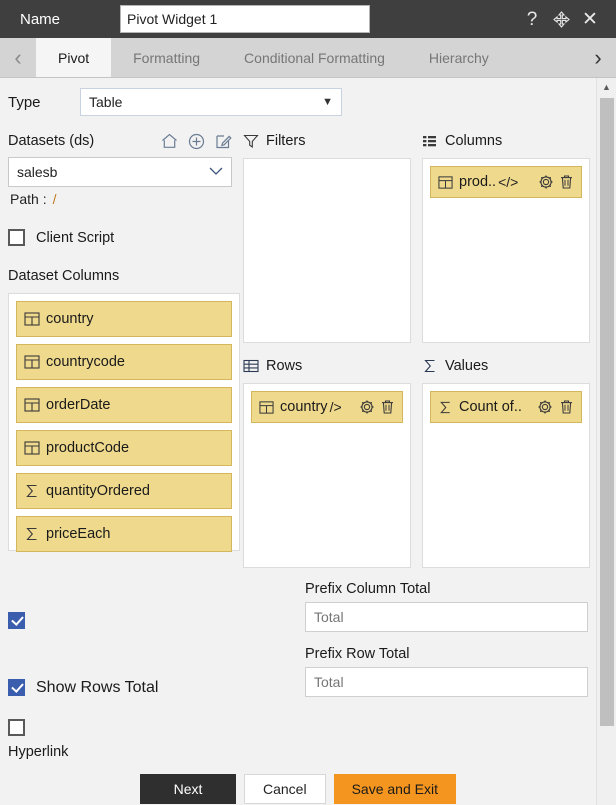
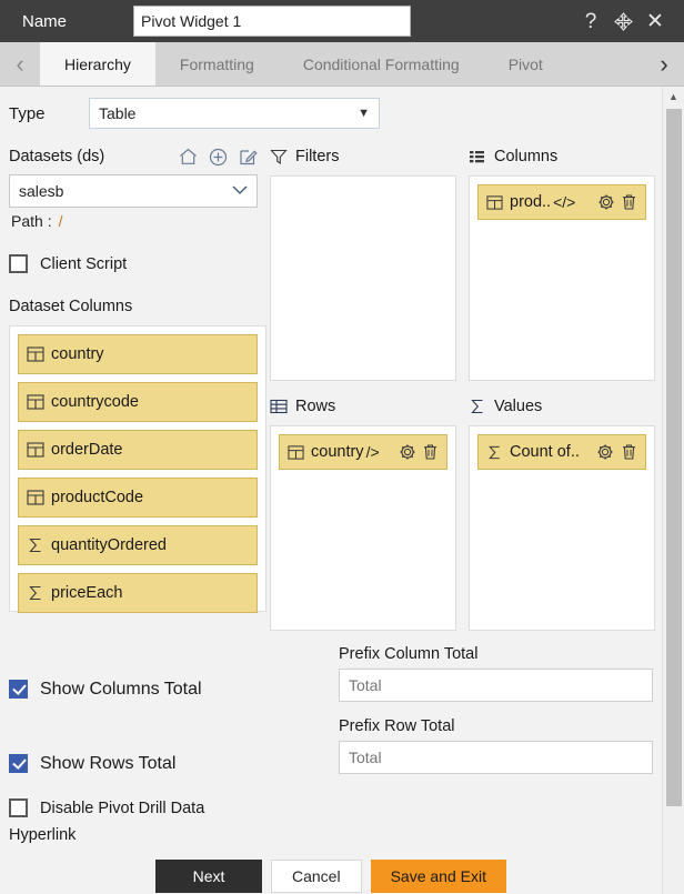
  Name
  Pivot Widget 1
  ?
  ✕
  ‹
- Pivot
+ Hierarchy
  Formatting
  Conditional Formatting
- Hierarchy
+ Pivot
  ›
  Type
  Table
  ▼
  Datasets (ds)
  salesb
  Path : /
  Client Script
  Dataset Columns
  country
  countrycode
  orderDate
  productCode
  quantityOrdered
  priceEach
  Filters
  Rows
  country
  />
  Columns
  prod..
  </>
  Values
  Count of..
+ Show Columns Total
  Show Rows Total
+ Disable Pivot Drill Data
  Hyperlink
  Prefix Column Total
  Total
  Prefix Row Total
  Total
  Next
  Cancel
  Save and Exit
  ▲
